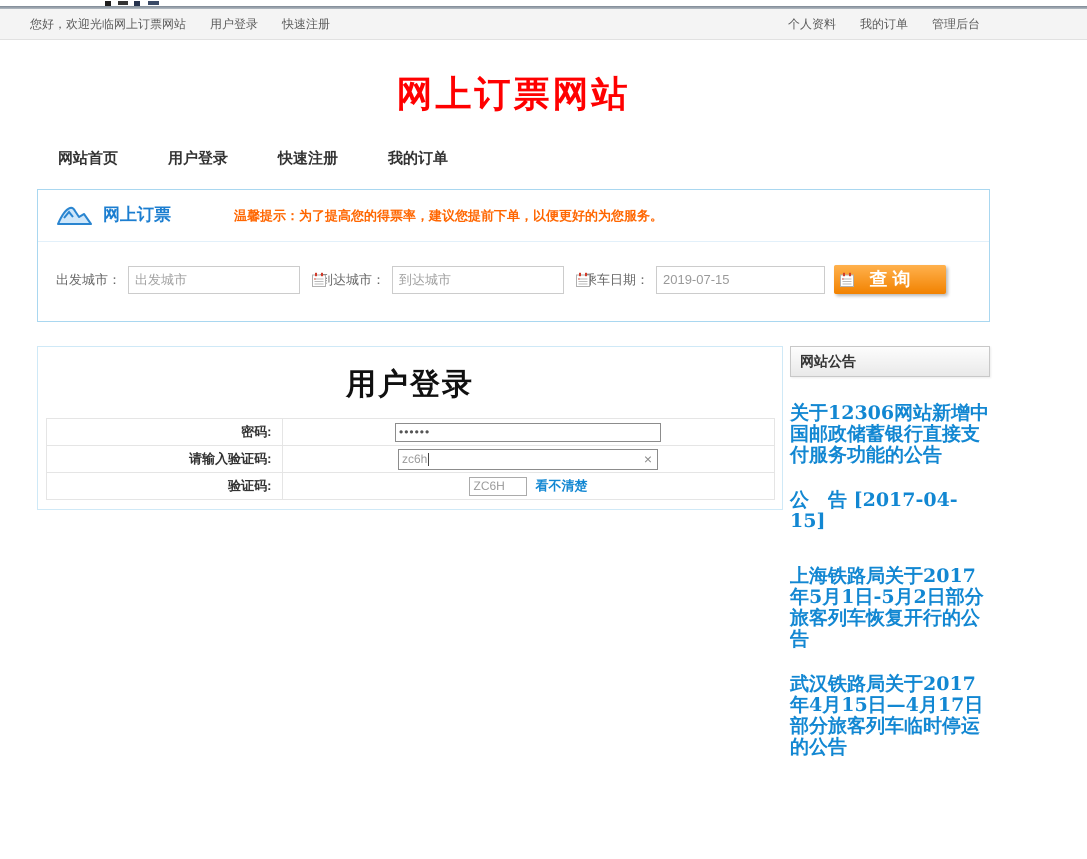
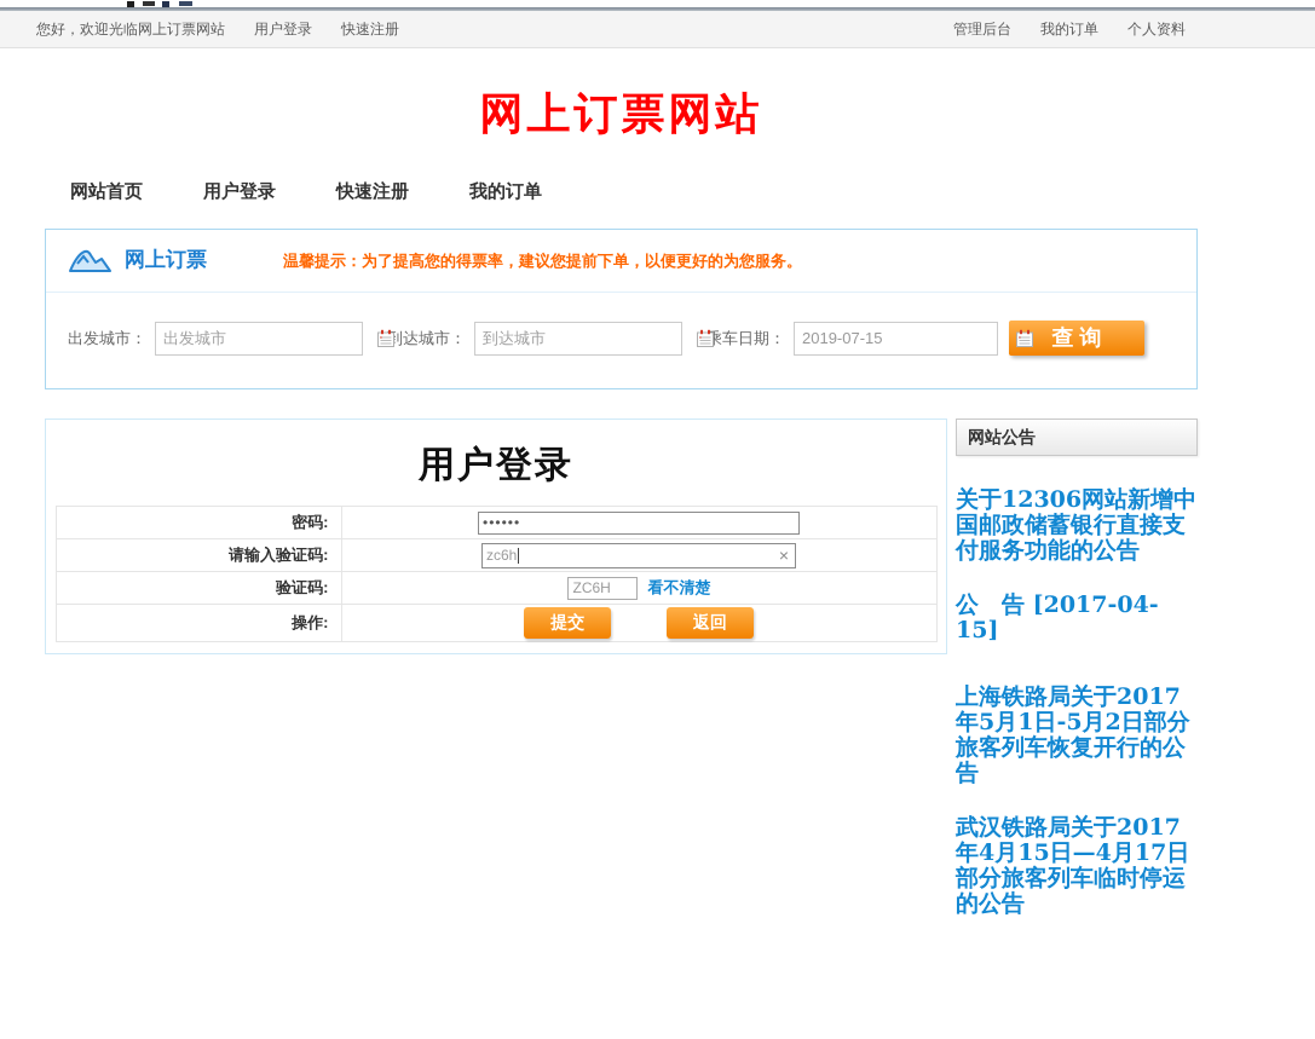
  您好，欢迎光临网上订票网站
  用户登录
  快速注册
- 个人资料
+ 管理后台
  我的订单
- 管理后台
+ 个人资料
  网上订票网站
  网站首页
  用户登录
  快速注册
  我的订单
  网上订票
  温馨提示：为了提高您的得票率，建议您提前下单，以便更好的为您服务。
  出发城市：
  出发城市
  到达城市：
  到达城市
  乘车日期：
  2019-07-15
  查 询
  用户登录
  密码:	••••••
  请输入验证码:	zc6h ×
  验证码:	ZC6H 看不清楚
+ 操作:	提交 返回
  网站公告
  关于12306网站新增中国邮政储蓄银行直接支付服务功能的公告
  公 告 [2017-04-15]
  上海铁路局关于2017年5月1日-5月2日部分旅客列车恢复开行的公告
  武汉铁路局关于2017年4月15日—4月17日部分旅客列车临时停运的公告
